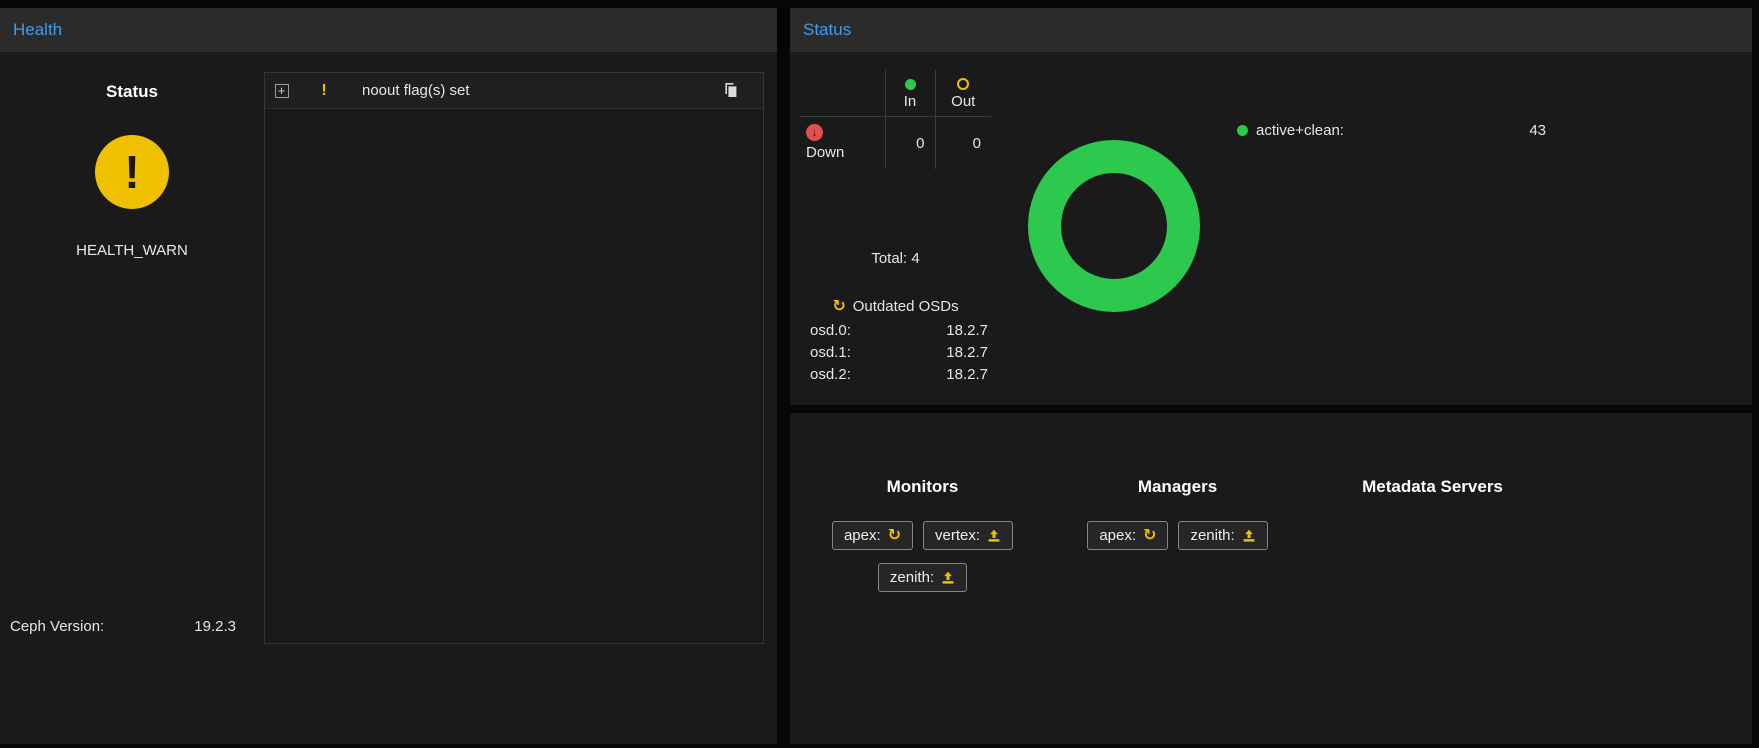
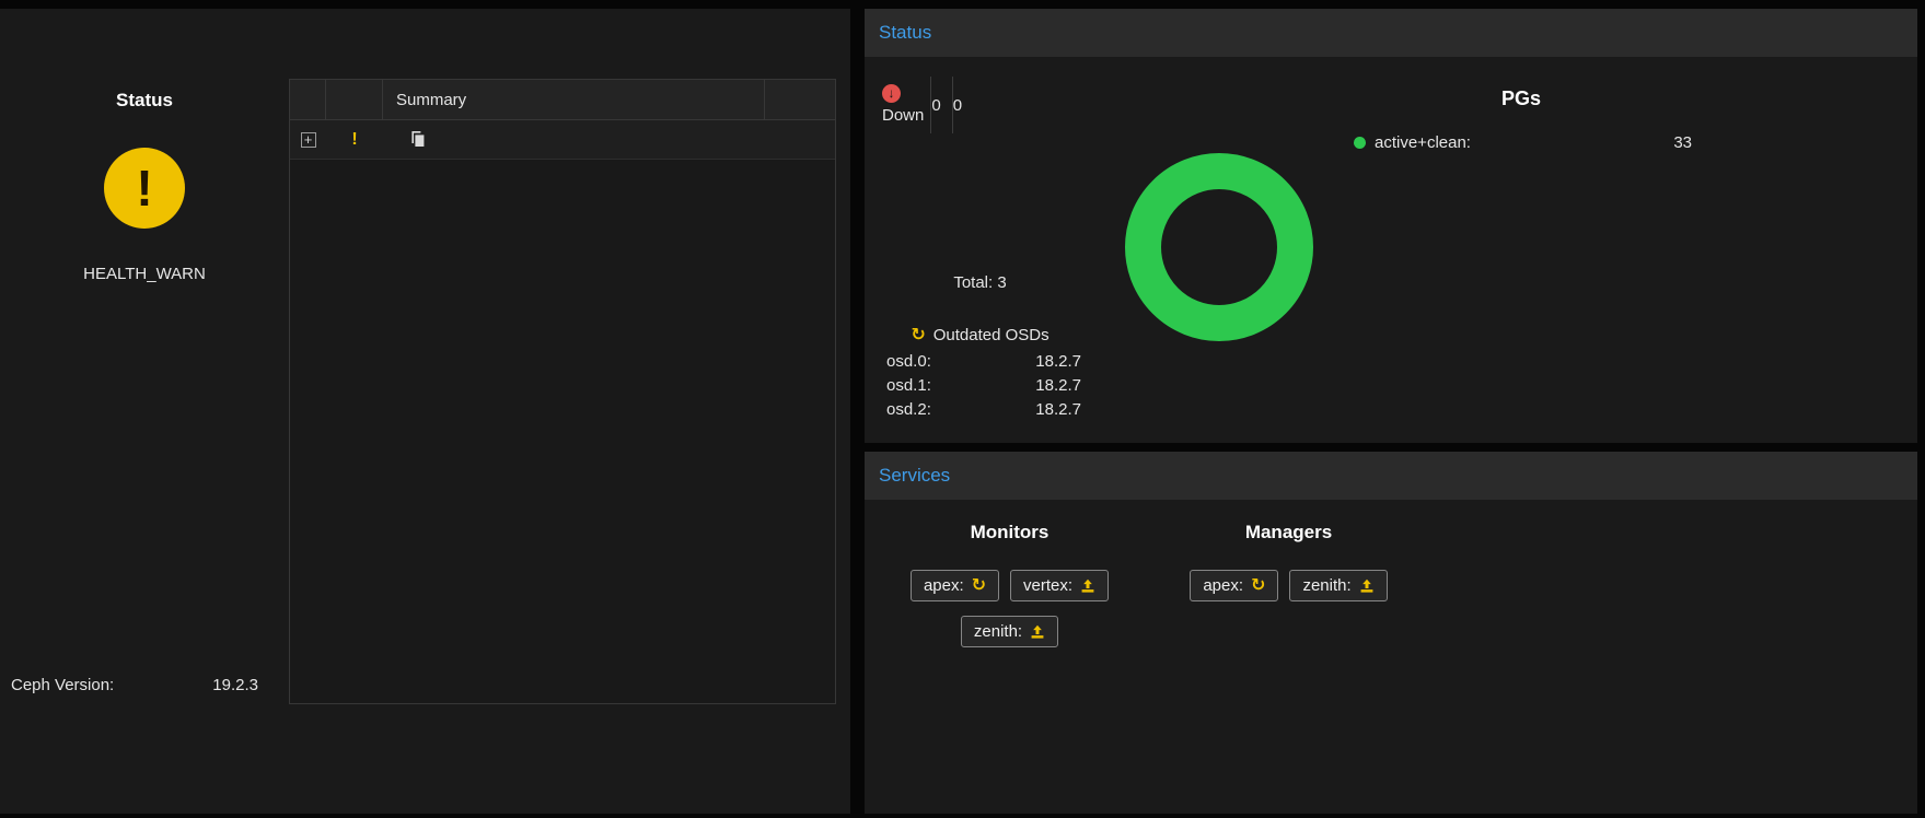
- Health
  Status
  !
  HEALTH_WARN
  Ceph Version:
  19.2.3
+ Summary
  +
  !
- noout flag(s) set
  Status
- 	In	Out
  ↓ Down	0	0
- Total: 4
+ Total: 3
  ↻
  Outdated OSDs
  osd.0:
  18.2.7
  osd.1:
  18.2.7
  osd.2:
  18.2.7
+ PGs
  active+clean:
- 43
+ 33
+ Services
  Monitors
  apex:
  ↻
  vertex:
  zenith:
  Managers
  apex:
  ↻
  zenith:
- Metadata Servers
